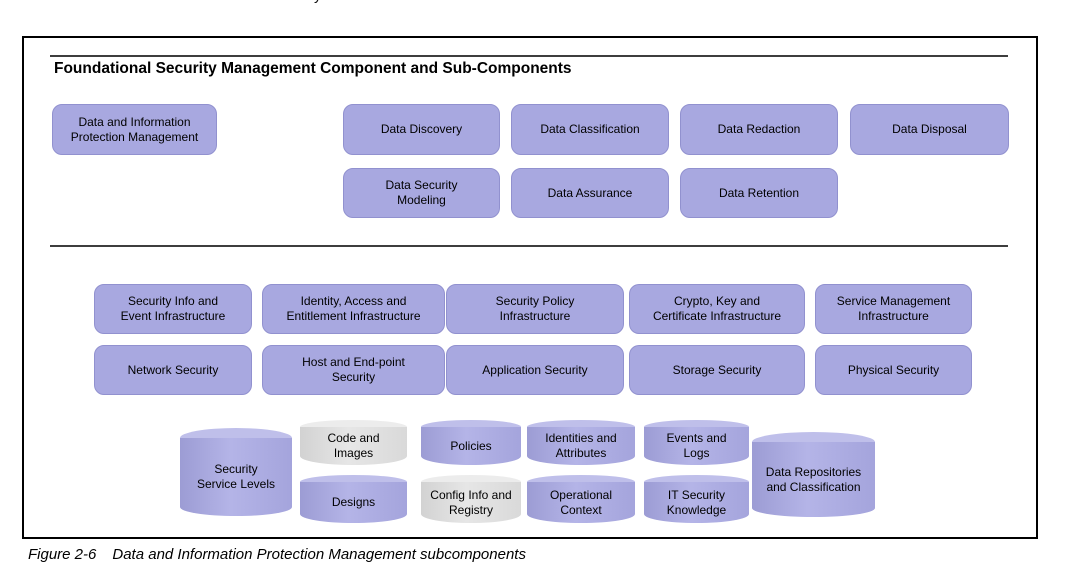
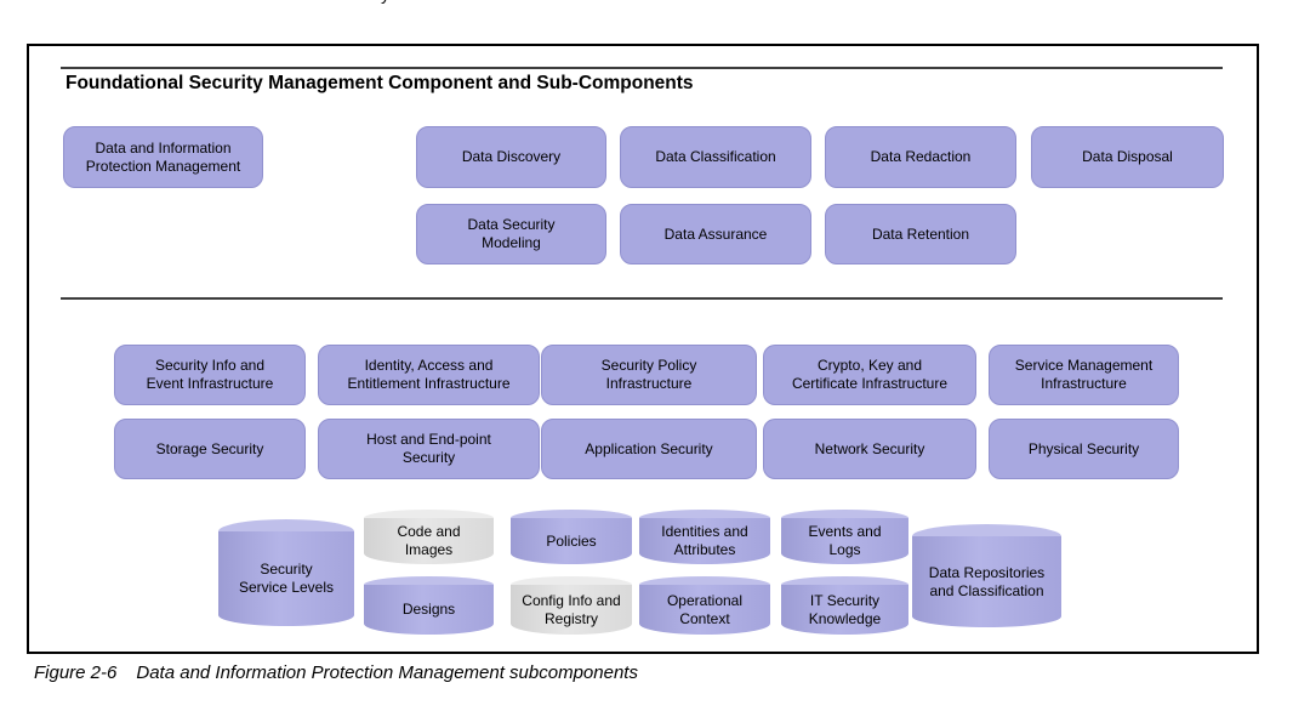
  Foundational Security Management Component and Sub-Components
  Data and Information
  Protection Management
  Data Discovery
  Data Classification
  Data Redaction
  Data Disposal
  Data Security
  Modeling
  Data Assurance
  Data Retention
  Security Info and
  Event Infrastructure
  Identity, Access and
  Entitlement Infrastructure
  Security Policy
  Infrastructure
  Crypto, Key and
  Certificate Infrastructure
  Service Management
  Infrastructure
- Network Security
+ Storage Security
  Host and End-point
  Security
  Application Security
- Storage Security
+ Network Security
  Physical Security
  Security
  Service Levels
  Code and
  Images
  Designs
  Policies
  Config Info and
  Registry
  Identities and
  Attributes
  Operational
  Context
  Events and
  Logs
  IT Security
  Knowledge
  Data Repositories
  and Classification
  Figure 2-6 Data and Information Protection Management subcomponents
